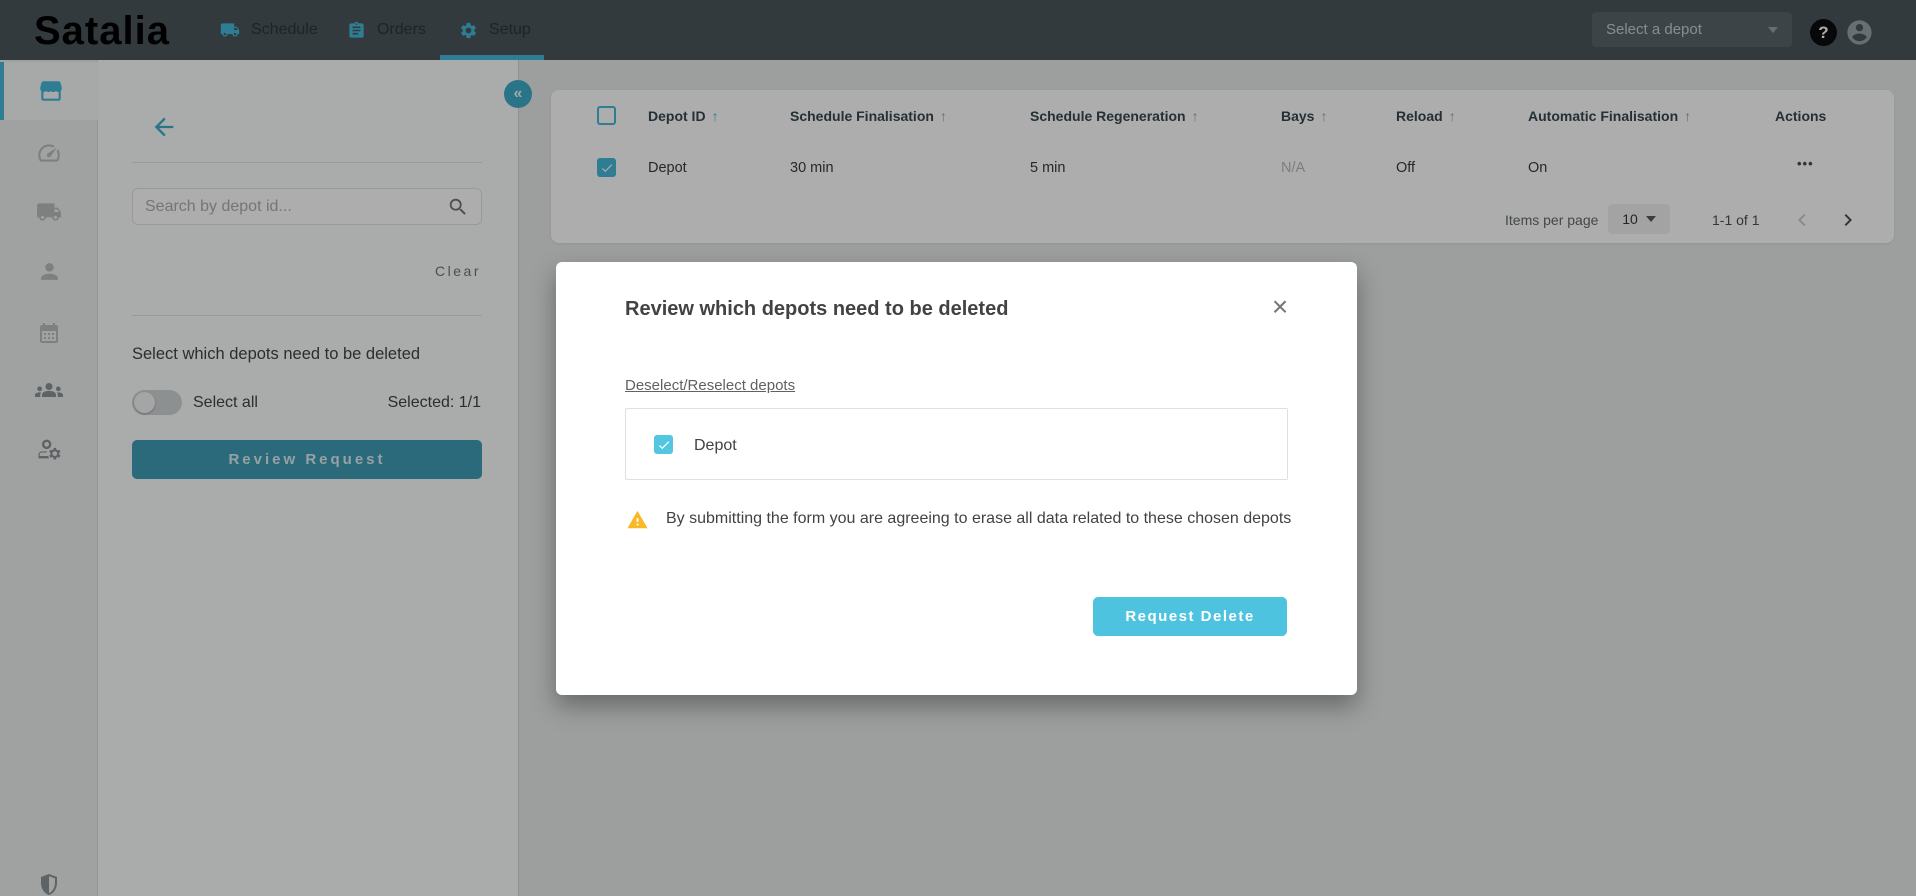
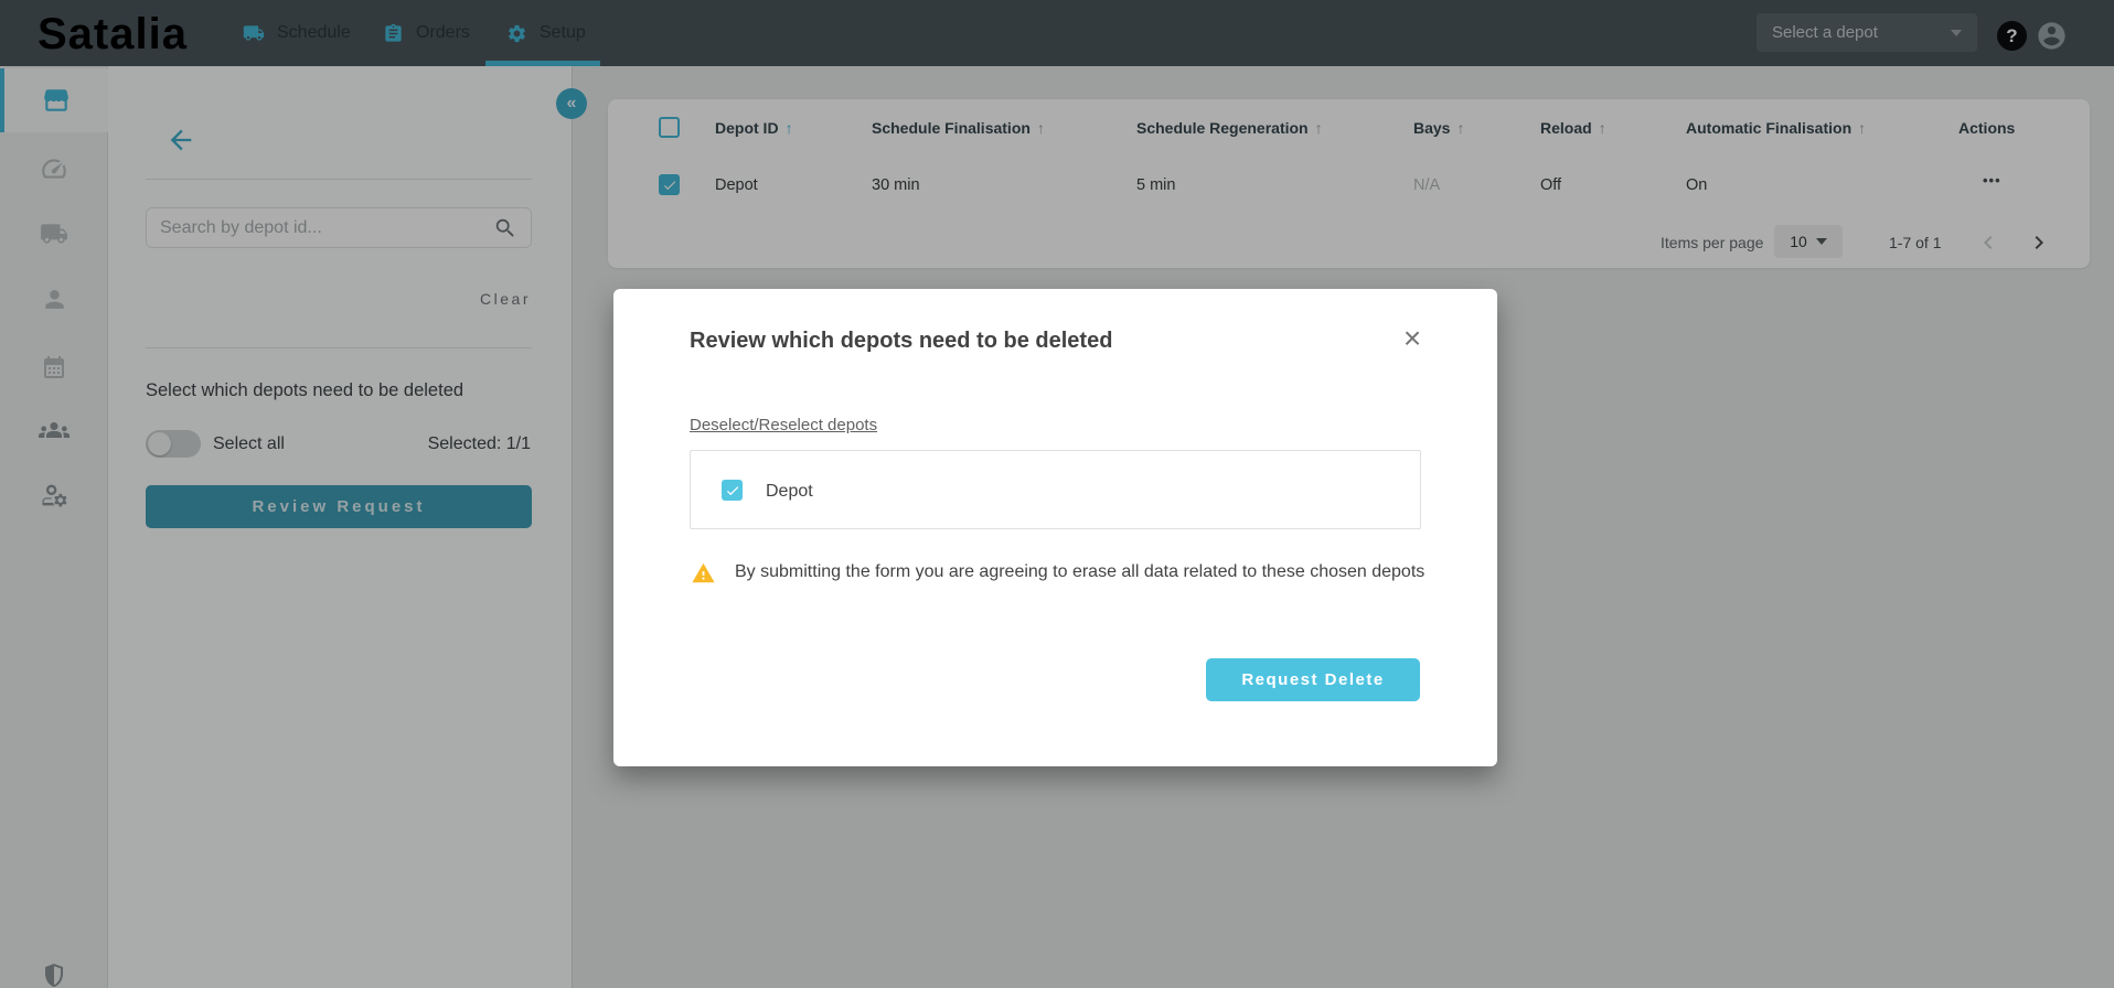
  Satalia
  Schedule
  Orders
  Setup
  Select a depot
  ?
  Search by depot id...
  Clear
  Select which depots need to be deleted
  Select all
  Selected: 1/1
  Review Request
  «
  Depot ID ↑
  Schedule Finalisation ↑
  Schedule Regeneration ↑
  Bays ↑
  Reload ↑
  Automatic Finalisation ↑
  Actions
  Depot
  30 min
  5 min
  N/A
  Off
  On
  •••
  Items per page
  10
- 1-1 of 1
+ 1-7 of 1
  Review which depots need to be deleted
  ×
  Deselect/Reselect depots
  Depot
  By submitting the form you are agreeing to erase all data related to these chosen depots
  Request Delete
